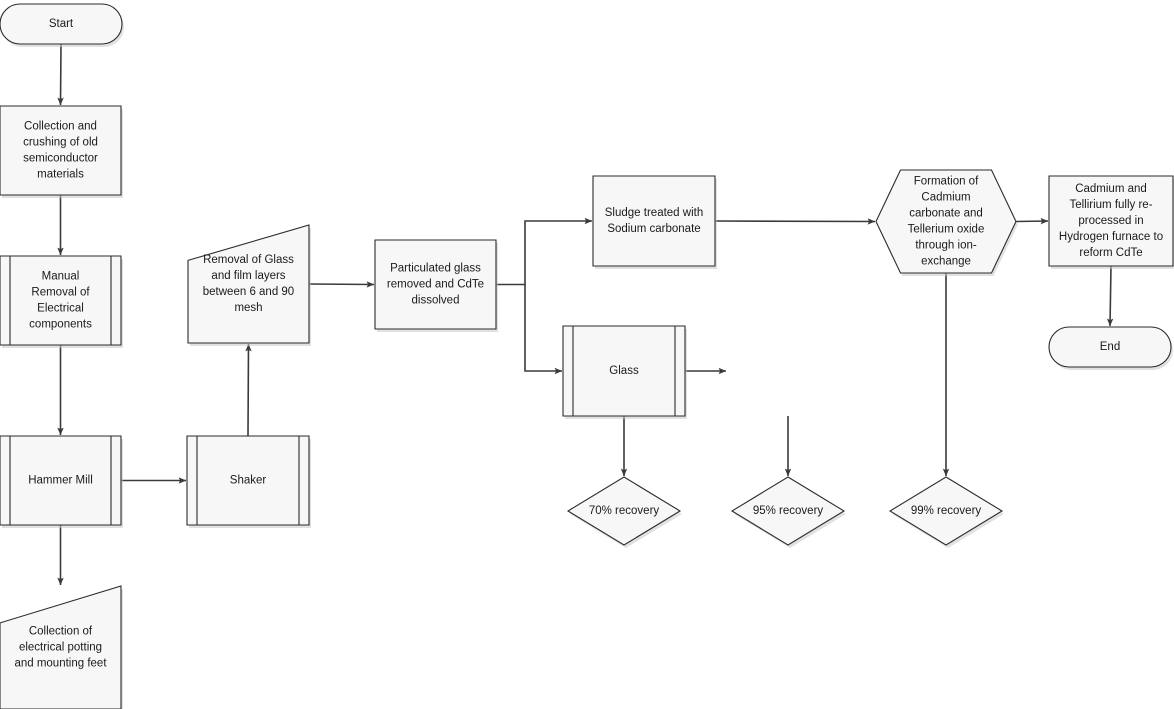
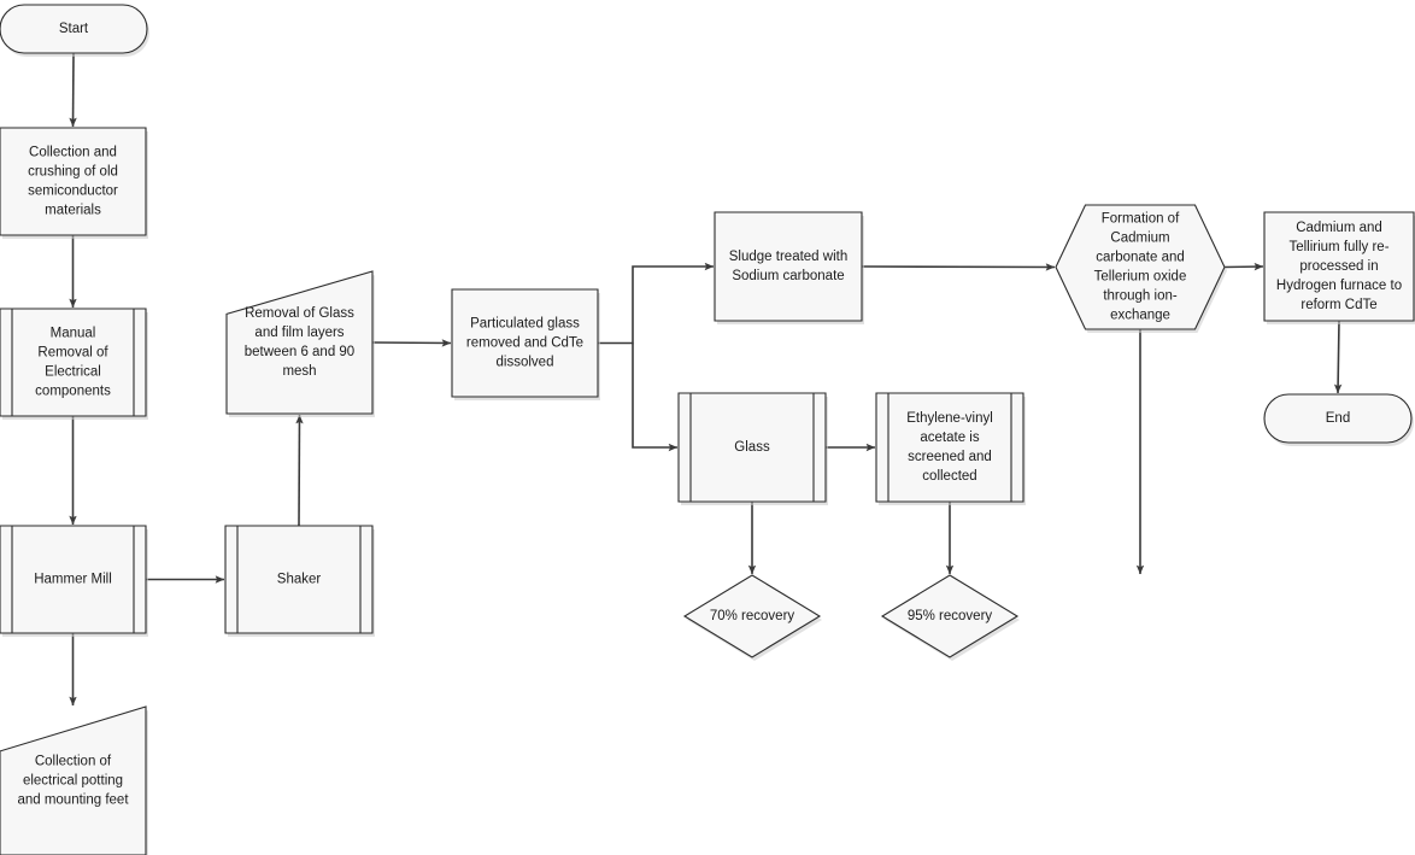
  Start
  Collection and crushing of old semiconductor materials
  Manual Removal of Electrical components
  Hammer Mill
  Collection of electrical potting and mounting feet
  Shaker
  Removal of Glass and film layers between 6 and 90 mesh
  Particulated glass removed and CdTe dissolved
  Sludge treated with Sodium carbonate
  Glass
+ Ethylene-vinyl acetate is screened and collected
  Formation of Cadmium carbonate and Tellerium oxide through ion- exchange
  Cadmium and Tellirium fully re- processed in Hydrogen furnace to reform CdTe
  End
  70% recovery
  95% recovery
- 99% recovery
